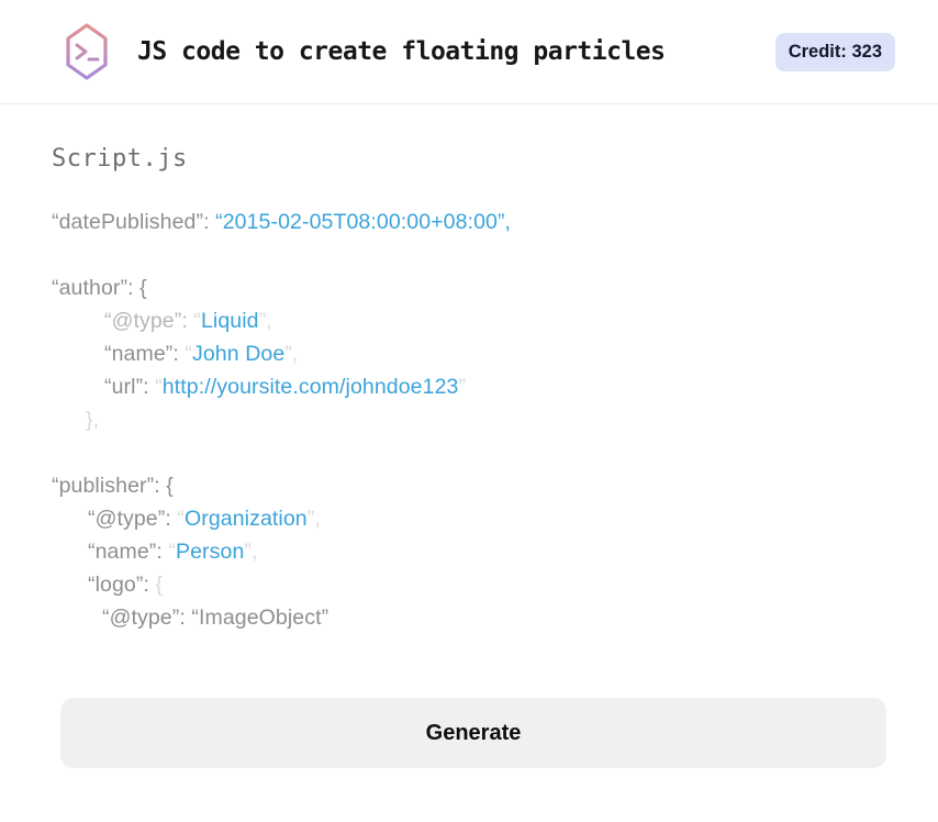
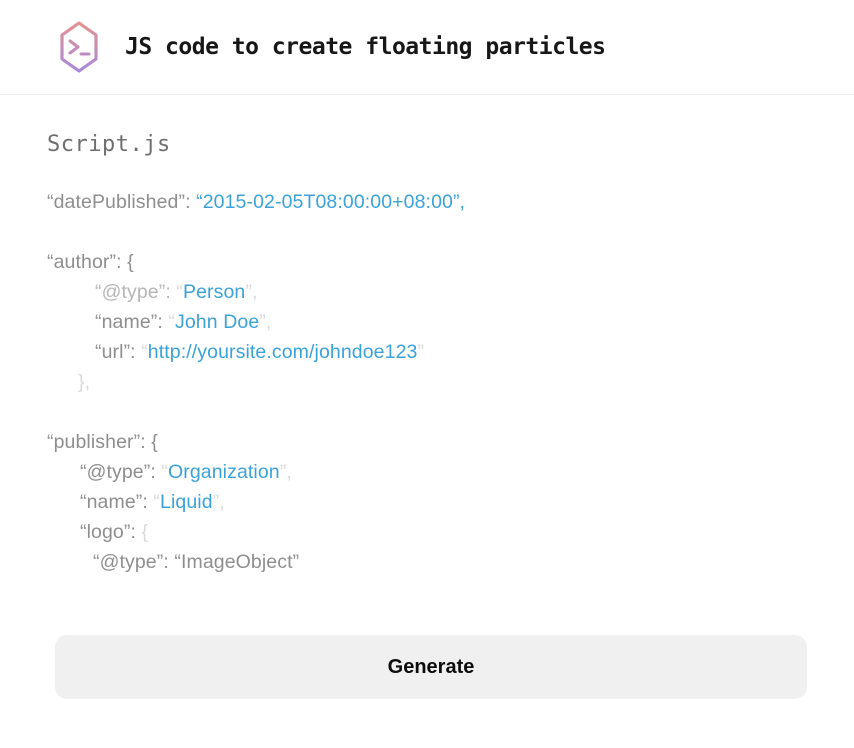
  JS code to create floating particles
- Credit: 323
  Script.js
  “datePublished”: “2015-02-05T08:00:00+08:00”,
  “author”: {
- “@type”: “Liquid”,
+ “@type”: “Person”,
  “name”: “John Doe”,
  “url”: “http://yoursite.com/johndoe123”
  },
  “publisher”: {
  “@type”: “Organization”,
- “name”: “Person”,
+ “name”: “Liquid”,
  “logo”: {
  “@type”: “ImageObject”
  Generate
